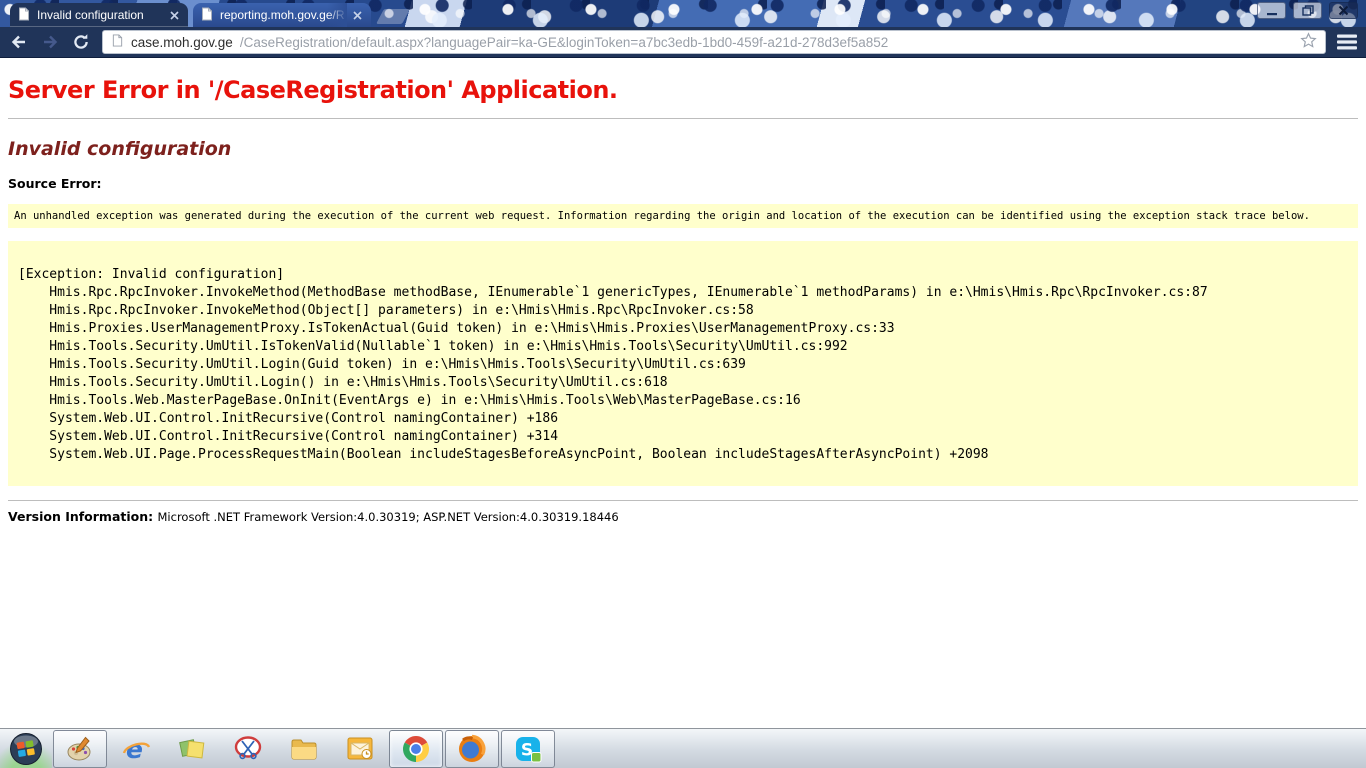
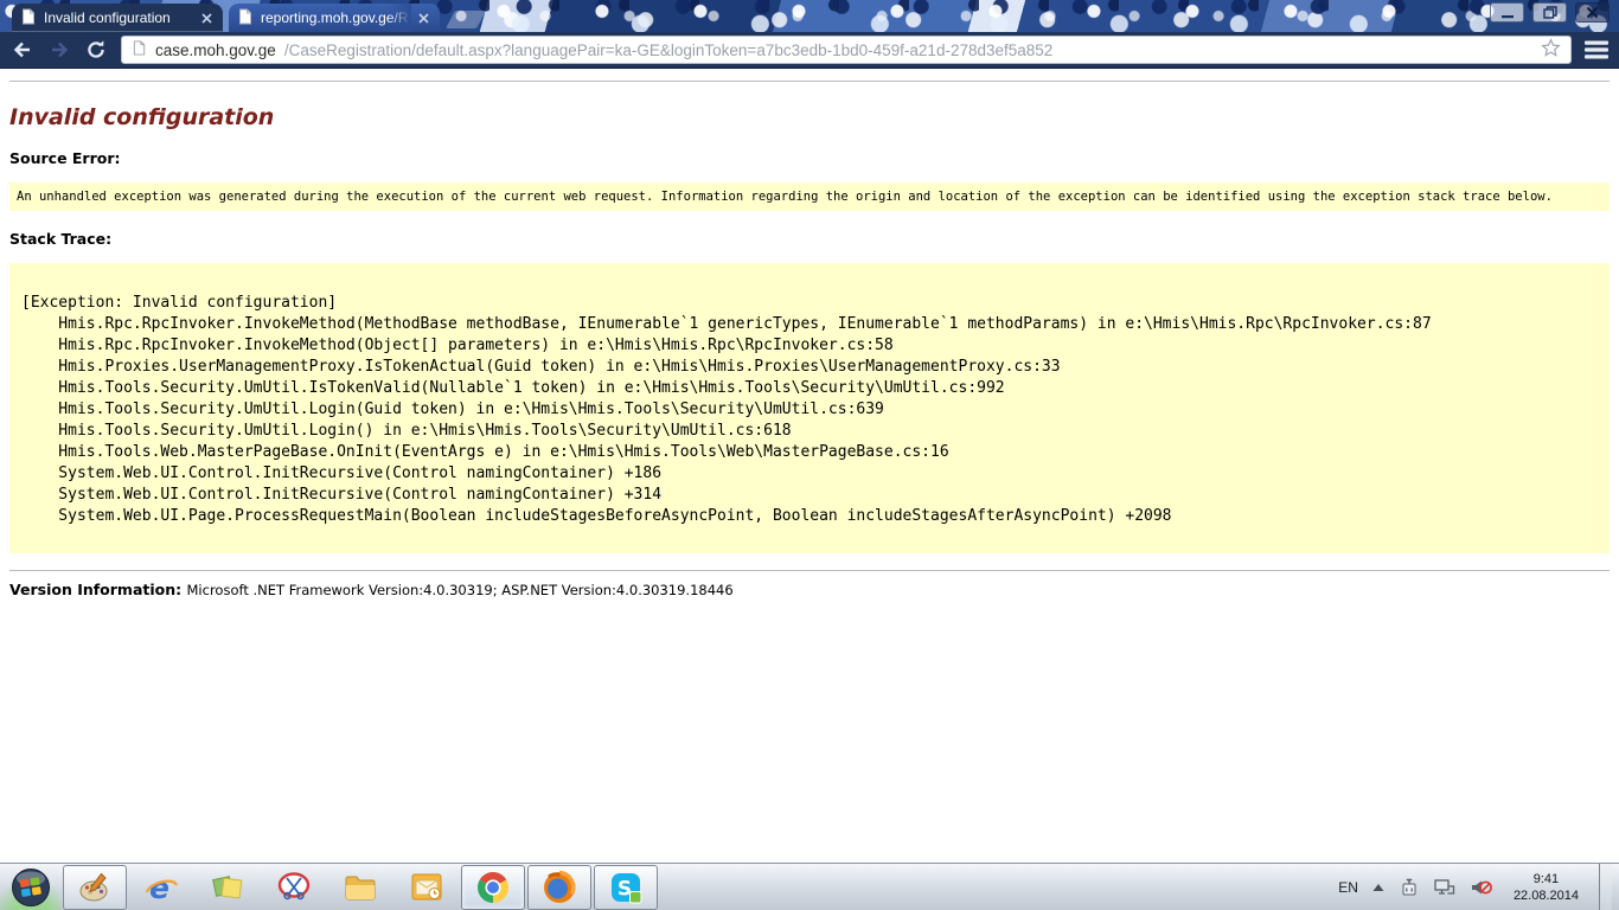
  Invalid configuration
  reporting.moh.gov.g
  case.moh.gov.ge
  /CaseRegistration/default.aspx?languagePair=ka-GE&loginToken=a7bc3edb-1bd0-459f-a21d-278d3ef5a852
- Server Error in '/CaseRegistration' Application.
  Invalid configuration
  Source Error:
- An unhandled exception was generated during the execution of the current web request. Information regarding the origin and location of the execution can be identified using the exception stack trace below.
+ An unhandled exception was generated during the execution of the current web request. Information regarding the origin and location of the exception can be identified using the exception stack trace below.
+ Stack Trace:
  [Exception: Invalid configuration]
  Hmis.Rpc.RpcInvoker.InvokeMethod(MethodBase methodBase, IEnumerable`1 genericTypes, IEnumerable`1 methodParams) in e:\Hmis\Hmis.Rpc\RpcInvoker.cs:87
  Hmis.Rpc.RpcInvoker.InvokeMethod(Object[] parameters) in e:\Hmis\Hmis.Rpc\RpcInvoker.cs:58
  Hmis.Proxies.UserManagementProxy.IsTokenActual(Guid token) in e:\Hmis\Hmis.Proxies\UserManagementProxy.cs:33
  Hmis.Tools.Security.UmUtil.IsTokenValid(Nullable`1 token) in e:\Hmis\Hmis.Tools\Security\UmUtil.cs:992
  Hmis.Tools.Security.UmUtil.Login(Guid token) in e:\Hmis\Hmis.Tools\Security\UmUtil.cs:639
  Hmis.Tools.Security.UmUtil.Login() in e:\Hmis\Hmis.Tools\Security\UmUtil.cs:618
  Hmis.Tools.Web.MasterPageBase.OnInit(EventArgs e) in e:\Hmis\Hmis.Tools\Web\MasterPageBase.cs:16
  System.Web.UI.Control.InitRecursive(Control namingContainer) +186
  System.Web.UI.Control.InitRecursive(Control namingContainer) +314
  System.Web.UI.Page.ProcessRequestMain(Boolean includeStagesBeforeAsyncPoint, Boolean includeStagesAfterAsyncPoint) +2098
  Version Information: Microsoft .NET Framework Version:4.0.30319; ASP.NET Version:4.0.30319.18446
  e
  S
+ EN
+ 9:41
+ 22.08.2014
